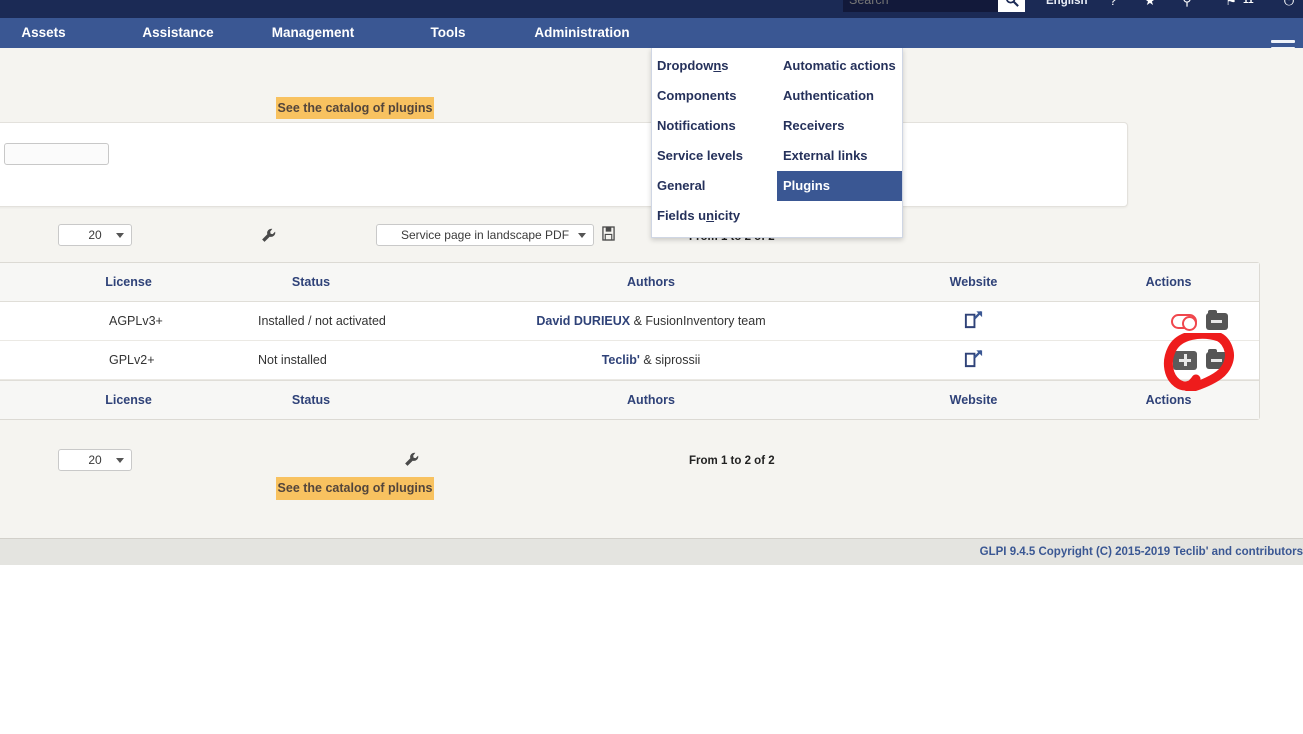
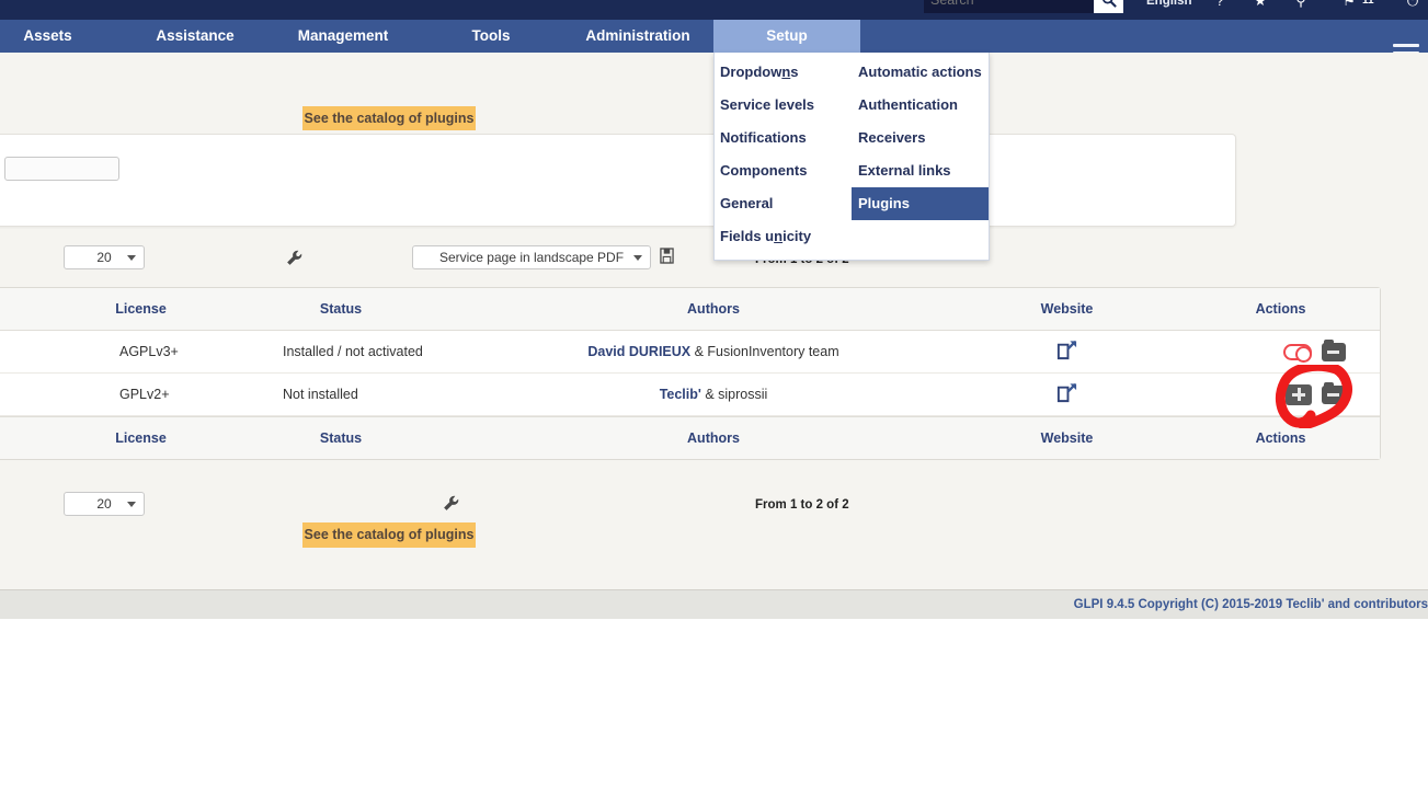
  Search
  English
  ?
  ★
  ⚲
  ⚑
  11
  ⏻
  Assets
  Assistance
  Management
  Tools
  Administration
+ Setup
  See the catalog of plugins
  20
  Service page in landscape PDF
  License
  Status
  Authors
  Website
  Actions
  AGPLv3+
  Installed / not activated
  David DURIEUX & FusionInventory team
  GPLv2+
  Not installed
  Teclib' & siprossii
  License
  Status
  Authors
  Website
  Actions
  20
  From 1 to 2 of 2
  See the catalog of plugins
  Dropdowns
- Components
+ Service levels
  Notifications
- Service levels
+ Components
  General
  Fields unicity
  Automatic actions
  Authentication
  Receivers
  External links
  Plugins
  GLPI 9.4.5 Copyright (C) 2015-2019 Teclib' and contributors
